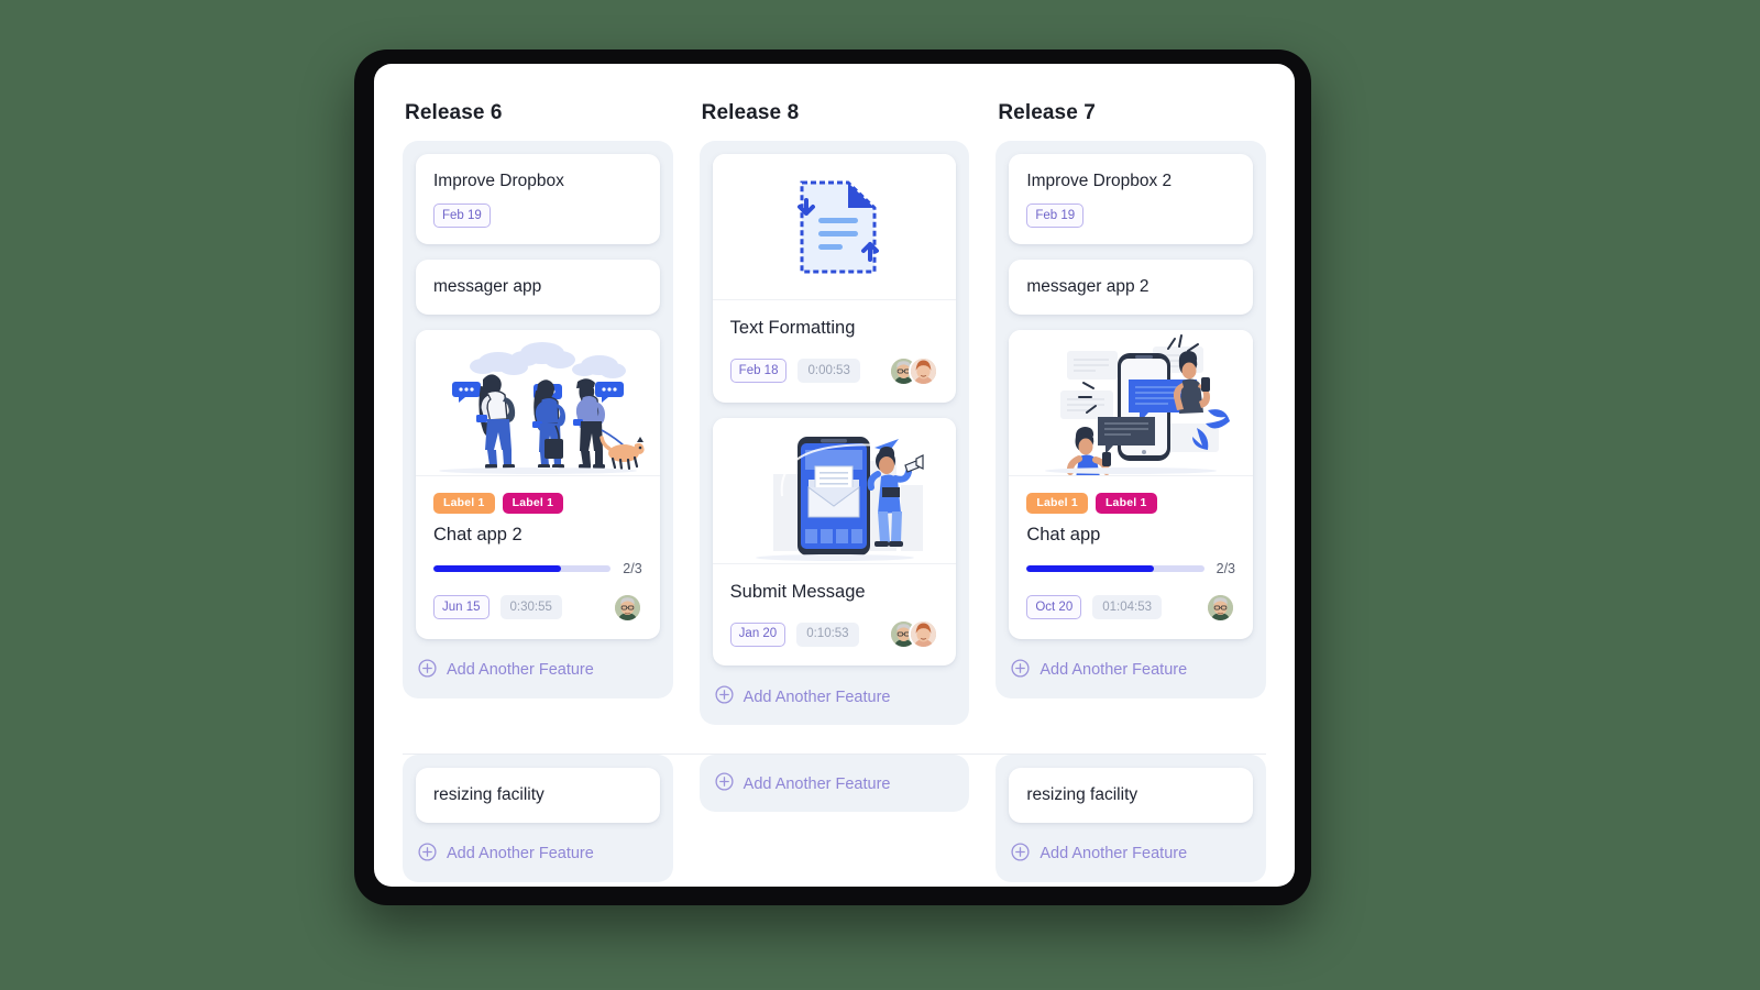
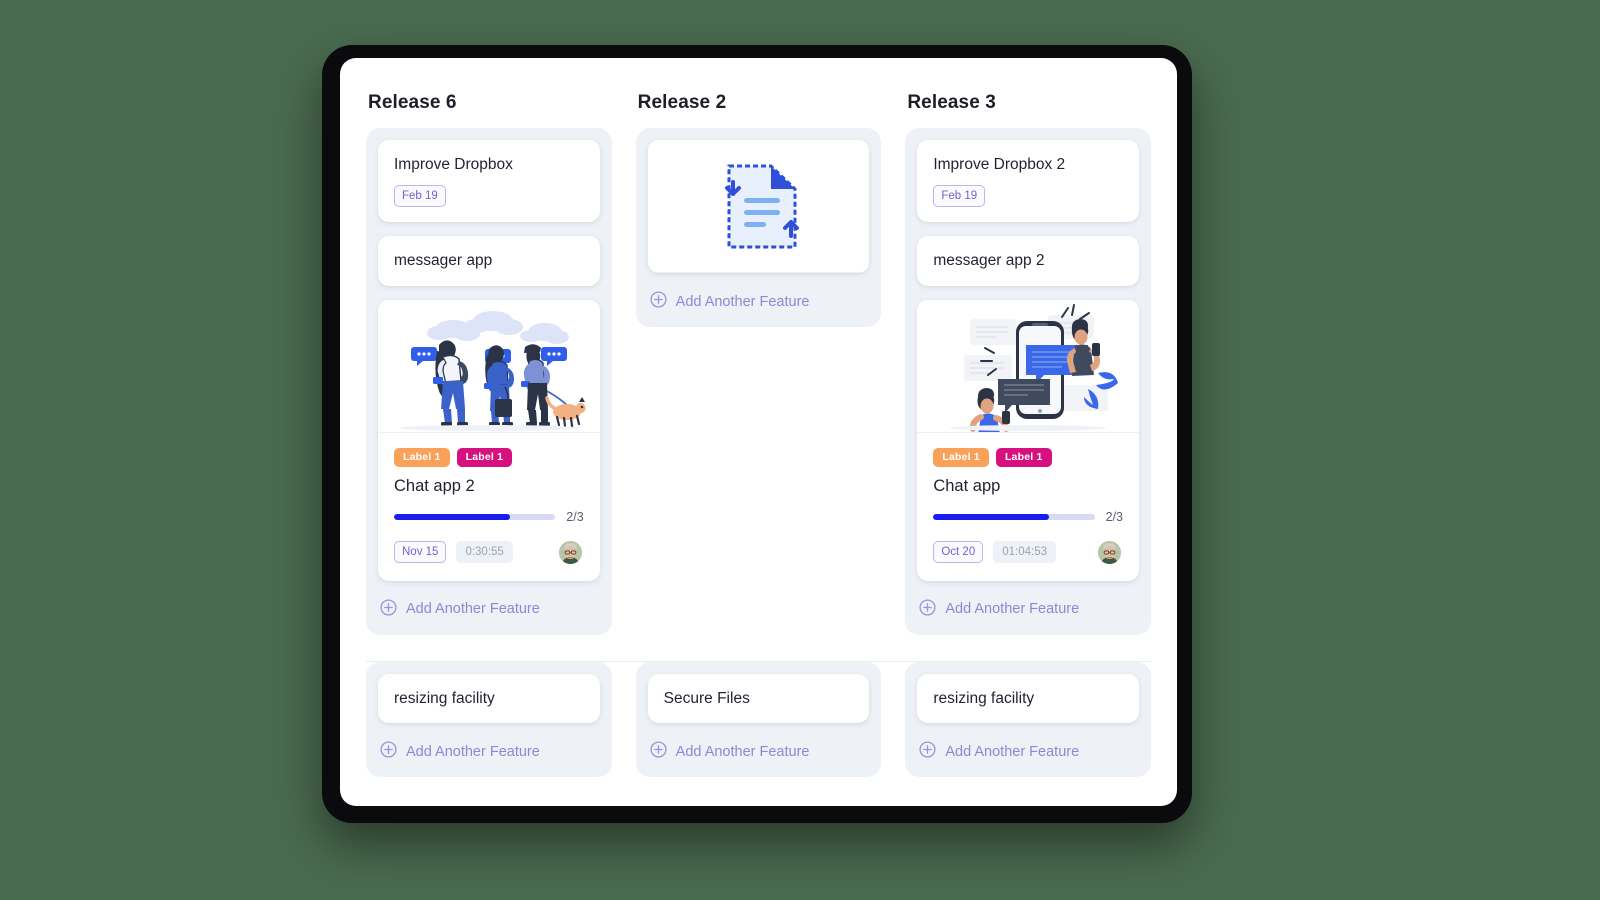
  Release 6
  Improve Dropbox
  Feb 19
  messager app
  Label 1
  Label 1
  Chat app 2
  2/3
- Jun 15
+ Nov 15
  0:30:55
  Add Another Feature
- Release 8
+ Release 2
- Text Formatting
- Feb 18
- 0:00:53
- Submit Message
- Jan 20
- 0:10:53
  Add Another Feature
- Release 7
+ Release 3
  Improve Dropbox 2
  Feb 19
  messager app 2
  Label 1
  Label 1
  Chat app
  2/3
  Oct 20
  01:04:53
  Add Another Feature
  resizing facility
  Add Another Feature
+ Secure Files
  Add Another Feature
  resizing facility
  Add Another Feature
